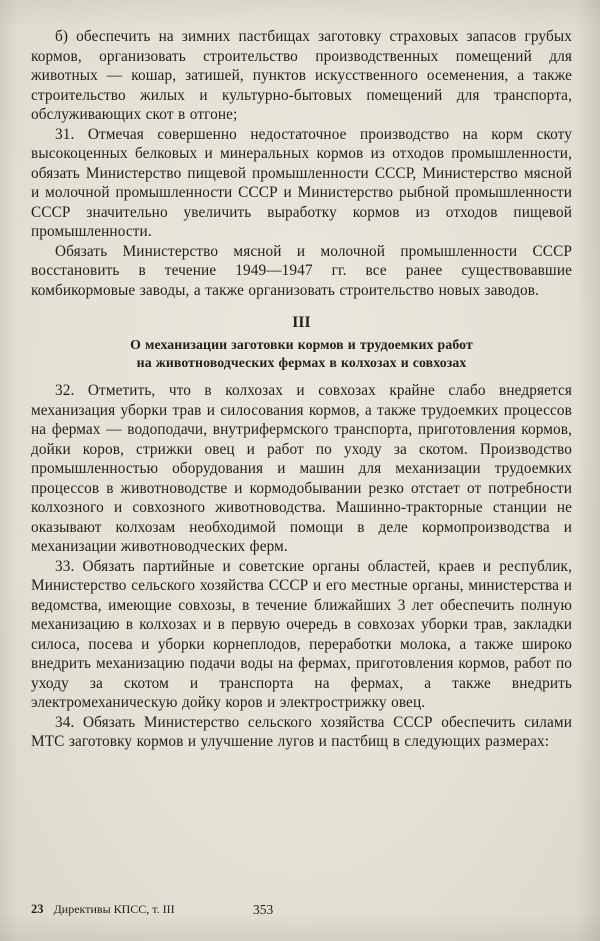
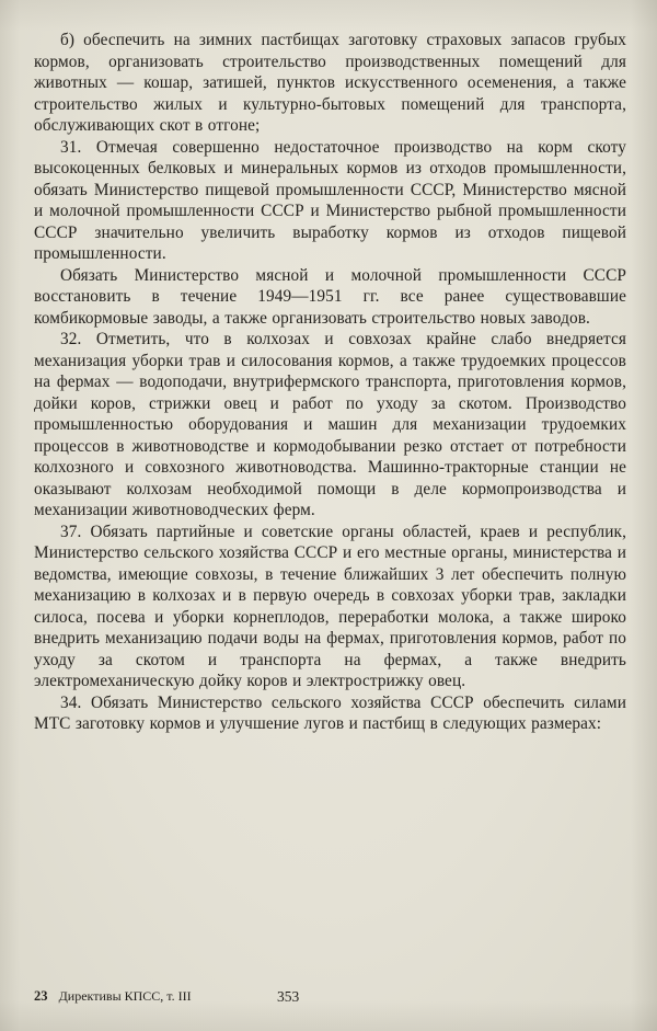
  б) обеспечить на зимних пастбищах заготовку страховых запасов грубых кормов, организовать строительство производственных помещений для животных — кошар, затишей, пунктов искусственного осеменения, а также строительство жилых и культурно-бытовых помещений для транспорта, обслуживающих скот в отгоне;
  31. Отмечая совершенно недостаточное производство на корм скоту высокоценных белковых и минеральных кормов из отходов промышленности, обязать Министерство пищевой промышленности СССР, Министерство мясной и молочной промышленности СССР и Министерство рыбной промышленности СССР значительно увеличить выработку кормов из отходов пищевой промышленности.
- Обязать Министерство мясной и молочной промышленности СССР восстановить в течение 1949—1947 гг. все ранее существовавшие комбикормовые заводы, а также организовать строительство новых заводов.
+ Обязать Министерство мясной и молочной промышленности СССР восстановить в течение 1949—1951 гг. все ранее существовавшие комбикормовые заводы, а также организовать строительство новых заводов.
- III
- О механизации заготовки кормов и трудоемких работ
- на животноводческих фермах в колхозах и совхозах
  32. Отметить, что в колхозах и совхозах крайне слабо внедряется механизация уборки трав и силосования кормов, а также трудоемких процессов на фермах — водоподачи, внутрифермского транспорта, приготовления кормов, дойки коров, стрижки овец и работ по уходу за скотом. Производство промышленностью оборудования и машин для механизации трудоемких процессов в животноводстве и кормодобывании резко отстает от потребности колхозного и совхозного животноводства. Машинно-тракторные станции не оказывают колхозам необходимой помощи в деле кормопроизводства и механизации животноводческих ферм.
- 33. Обязать партийные и советские органы областей, краев и республик, Министерство сельского хозяйства СССР и его местные органы, министерства и ведомства, имеющие совхозы, в течение ближайших 3 лет обеспечить полную механизацию в колхозах и в первую очередь в совхозах уборки трав, закладки силоса, посева и уборки корнеплодов, переработки молока, а также широко внедрить механизацию подачи воды на фермах, приготовления кормов, работ по уходу за скотом и транспорта на фермах, а также внедрить электромеханическую дойку коров и электрострижку овец.
+ 37. Обязать партийные и советские органы областей, краев и республик, Министерство сельского хозяйства СССР и его местные органы, министерства и ведомства, имеющие совхозы, в течение ближайших 3 лет обеспечить полную механизацию в колхозах и в первую очередь в совхозах уборки трав, закладки силоса, посева и уборки корнеплодов, переработки молока, а также широко внедрить механизацию подачи воды на фермах, приготовления кормов, работ по уходу за скотом и транспорта на фермах, а также внедрить электромеханическую дойку коров и электрострижку овец.
  34. Обязать Министерство сельского хозяйства СССР обеспечить силами МТС заготовку кормов и улучшение лугов и пастбищ в следующих размерах:
  23 Директивы КПСС, т. III
  353
